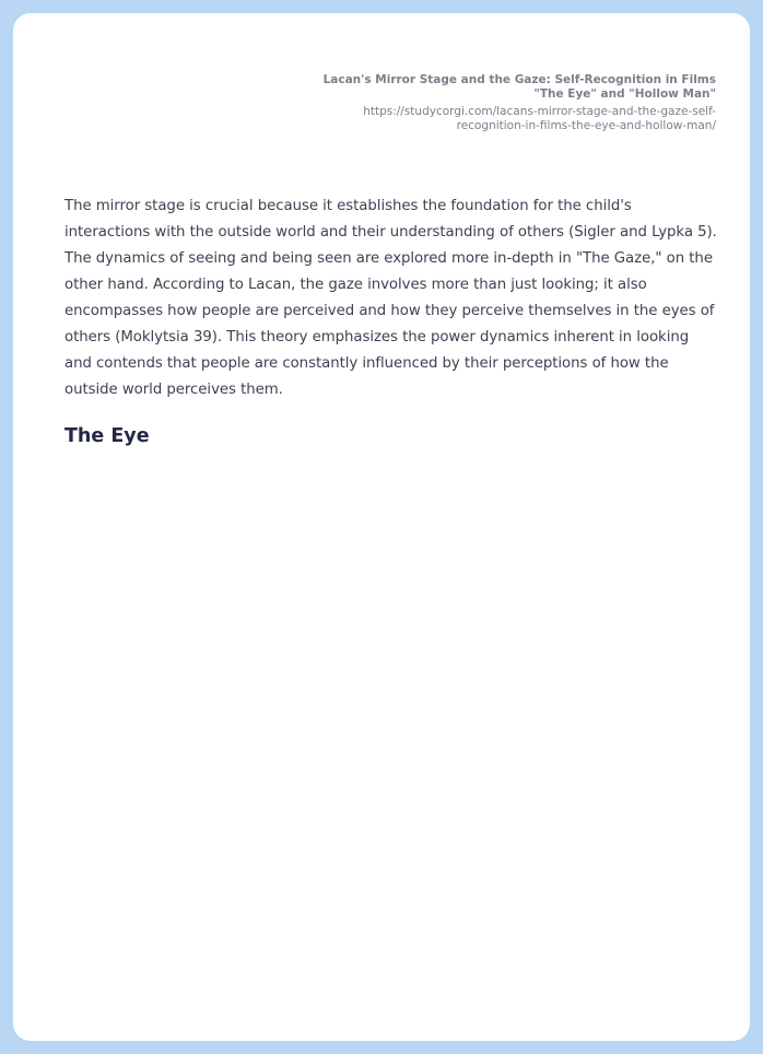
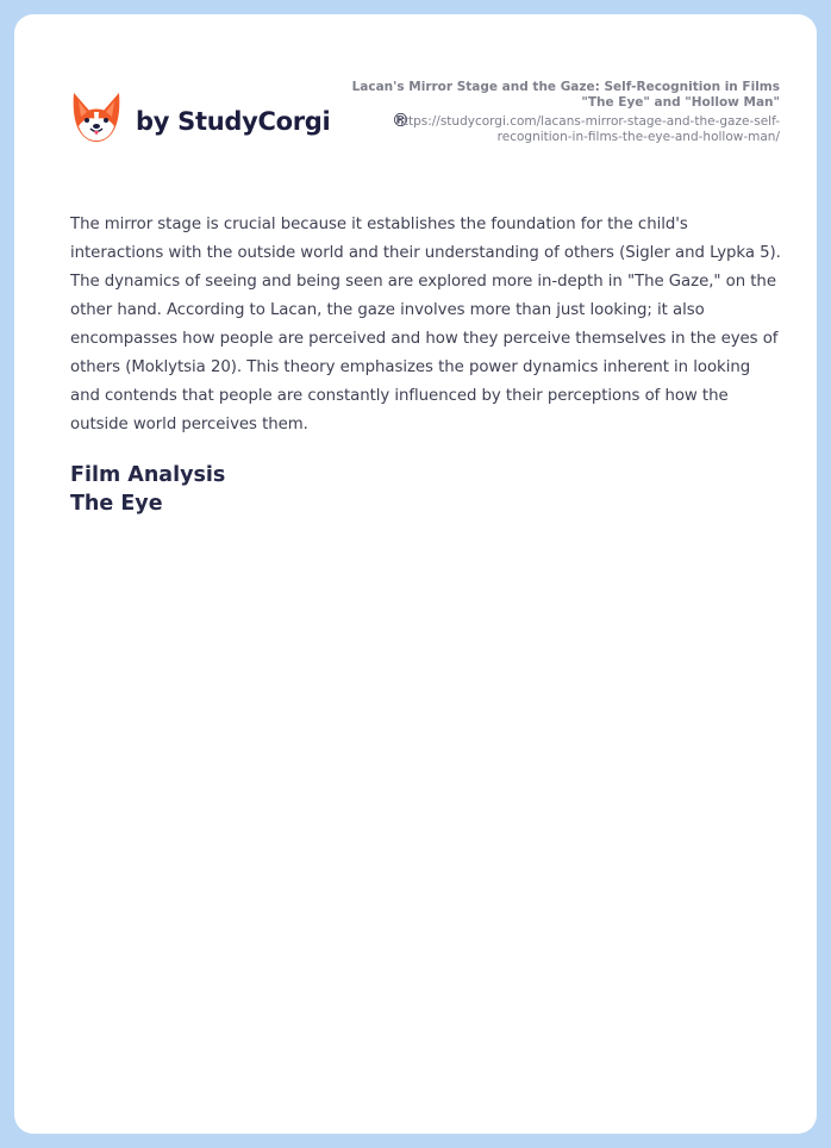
+ by StudyCorgi
+ ®
  Lacan's Mirror Stage and the Gaze: Self-Recognition in Films "The Eye" and "Hollow Man"
  https://studycorgi.com/lacans-mirror-stage-and-the-gaze-self-recognition-in-films-the-eye-and-hollow-man/
- The mirror stage is crucial because it establishes the foundation for the child's interactions with the outside world and their understanding of others (Sigler and Lypka 5). The dynamics of seeing and being seen are explored more in-depth in "The Gaze," on the other hand. According to Lacan, the gaze involves more than just looking; it also encompasses how people are perceived and how they perceive themselves in the eyes of others (Moklytsia 39). This theory emphasizes the power dynamics inherent in looking and contends that people are constantly influenced by their perceptions of how the outside world perceives them.
+ The mirror stage is crucial because it establishes the foundation for the child's interactions with the outside world and their understanding of others (Sigler and Lypka 5). The dynamics of seeing and being seen are explored more in-depth in "The Gaze," on the other hand. According to Lacan, the gaze involves more than just looking; it also encompasses how people are perceived and how they perceive themselves in the eyes of others (Moklytsia 20). This theory emphasizes the power dynamics inherent in looking and contends that people are constantly influenced by their perceptions of how the outside world perceives them.
+ Film Analysis
  The Eye
